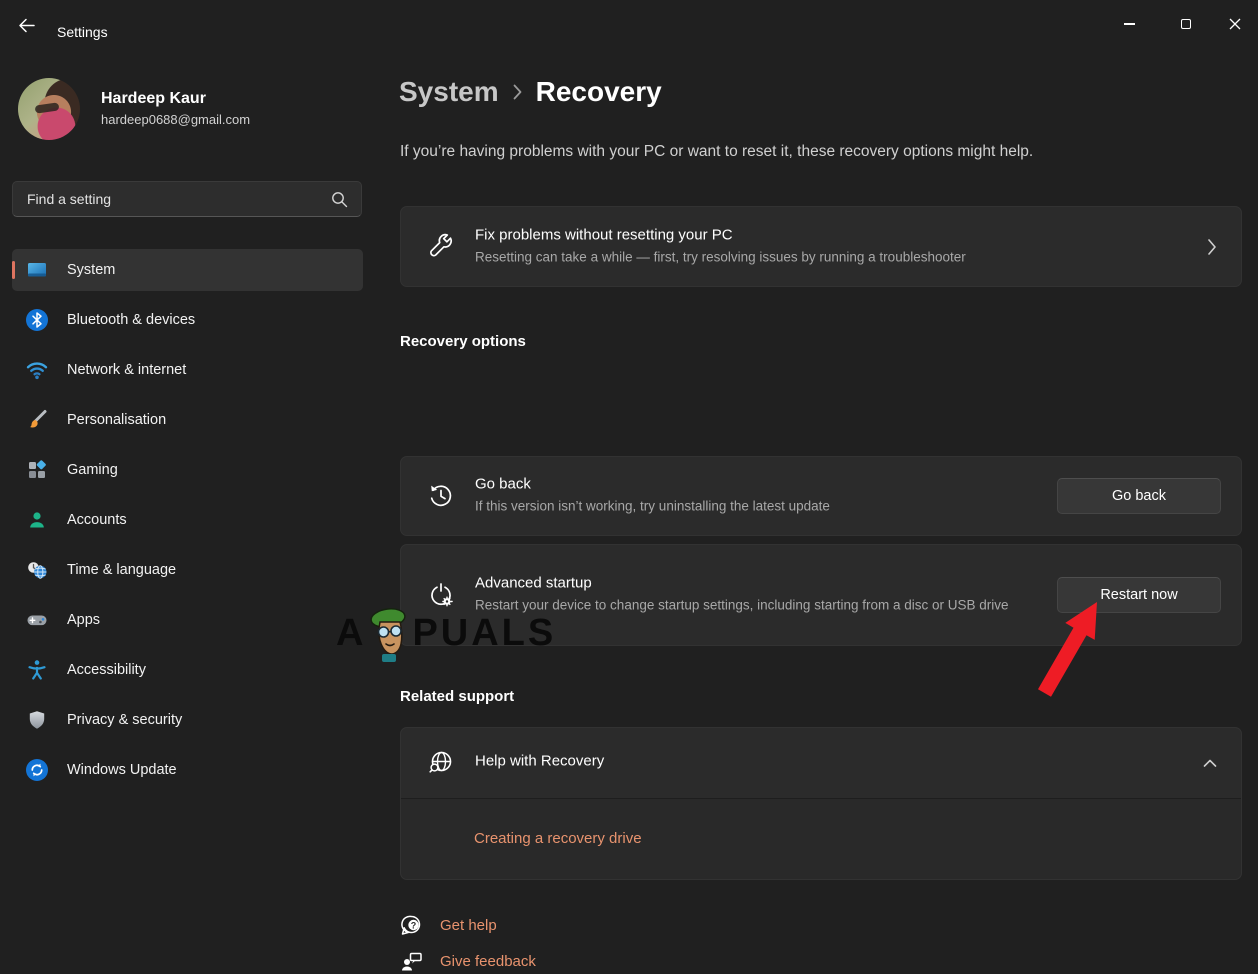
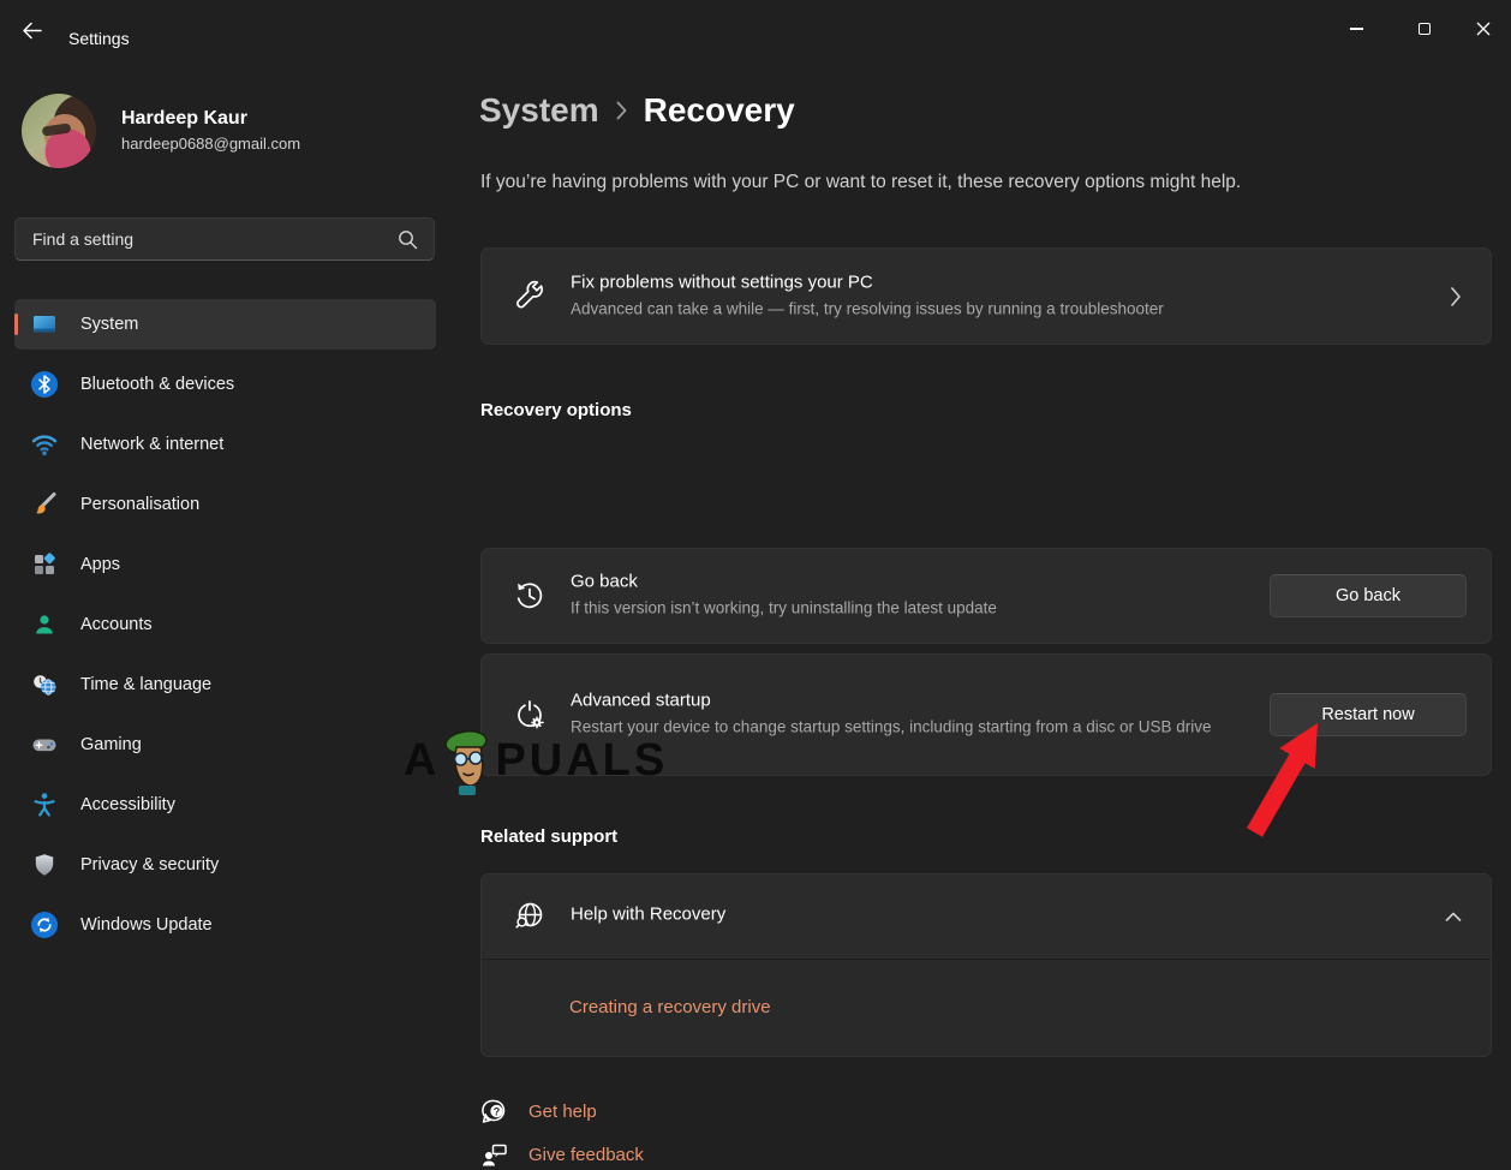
  Settings
  Hardeep Kaur
  hardeep0688@gmail.com
  Find a setting
  System
  Bluetooth & devices
  Network & internet
  Personalisation
- Gaming
+ Apps
  Accounts
  Time & language
- Apps
+ Gaming
  Accessibility
  Privacy & security
  Windows Update
  System
  Recovery
  If you’re having problems with your PC or want to reset it, these recovery options might help.
- Fix problems without resetting your PC
+ Fix problems without settings your PC
- Resetting can take a while — first, try resolving issues by running a troubleshooter
+ Advanced can take a while — first, try resolving issues by running a troubleshooter
  Recovery options
  Go back
  If this version isn’t working, try uninstalling the latest update
  Go back
  Advanced startup
  Restart your device to change startup settings, including starting from a disc or USB drive
  Restart now
  Related support
  Help with Recovery
  Creating a recovery drive
  ?
  Get help
  Give feedback
  PUALS
